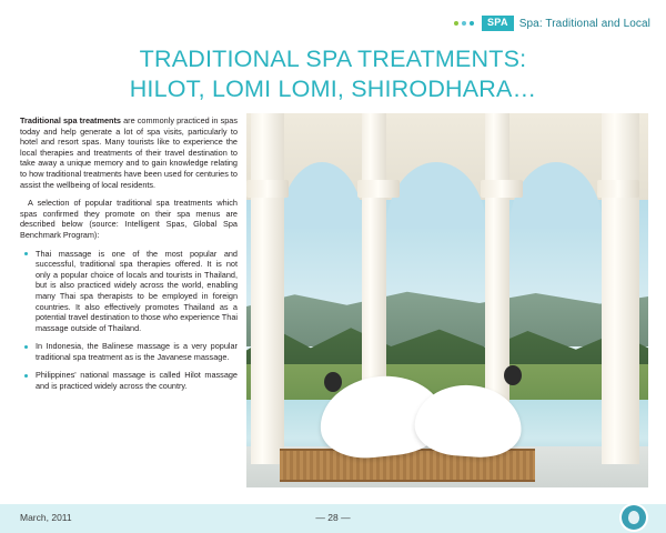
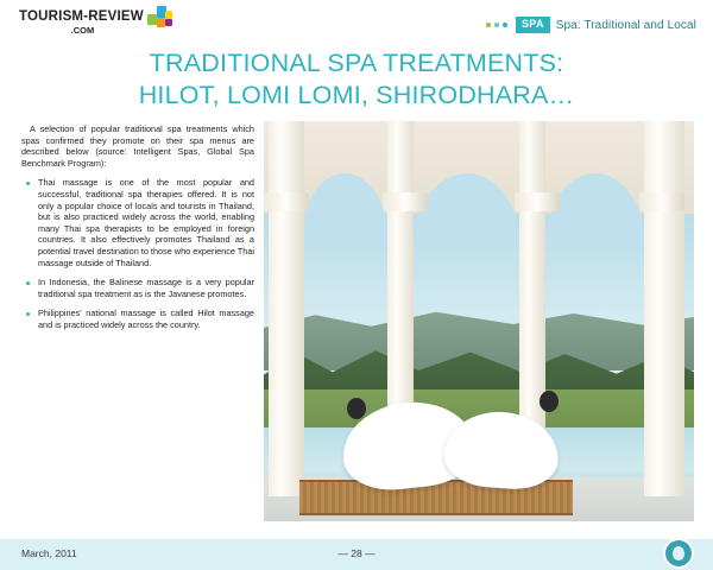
+ TOURISM-REVIEW
+ .COM
  SPA
  Spa: Traditional and Local
  TRADITIONAL SPA TREATMENTS:
  HILOT, LOMI LOMI, SHIRODHARA…
- Traditional spa treatments are commonly practiced in spas today and help generate a lot of spa visits, particularly to hotel and resort spas. Many tourists like to experience the local therapies and treatments of their travel destination to take away a unique memory and to gain knowledge relating to how traditional treatments have been used for centuries to assist the wellbeing of local residents.
  A selection of popular traditional spa treatments which spas confirmed they promote on their spa menus are described below (source: Intelligent Spas, Global Spa Benchmark Program):
  Thai massage is one of the most popular and successful, traditional spa therapies offered. It is not only a popular choice of locals and tourists in Thailand, but is also practiced widely across the world, enabling many Thai spa therapists to be employed in foreign countries. It also effectively promotes Thailand as a potential travel destination to those who experience Thai massage outside of Thailand.
- In Indonesia, the Balinese massage is a very popular traditional spa treatment as is the Javanese massage.
+ In Indonesia, the Balinese massage is a very popular traditional spa treatment as is the Javanese promotes.
  Philippines' national massage is called Hilot massage and is practiced widely across the country.
  March, 2011
  — 28 —
